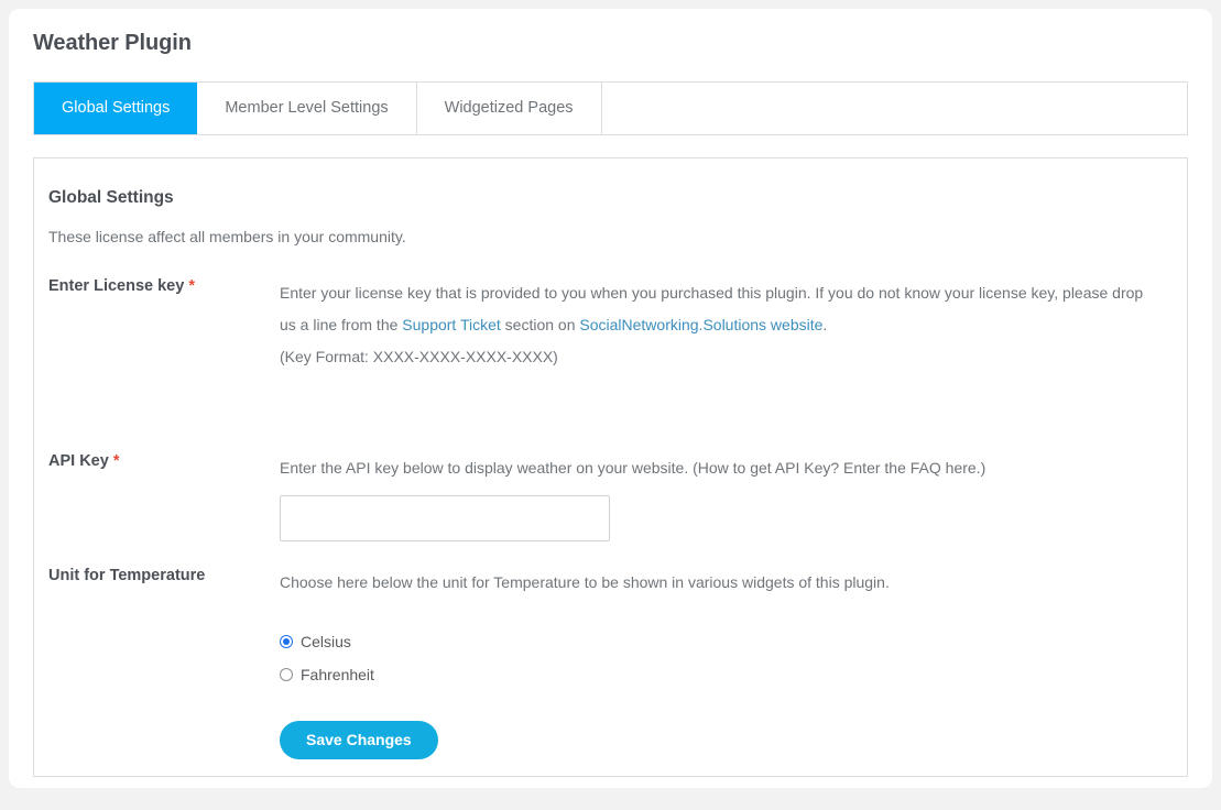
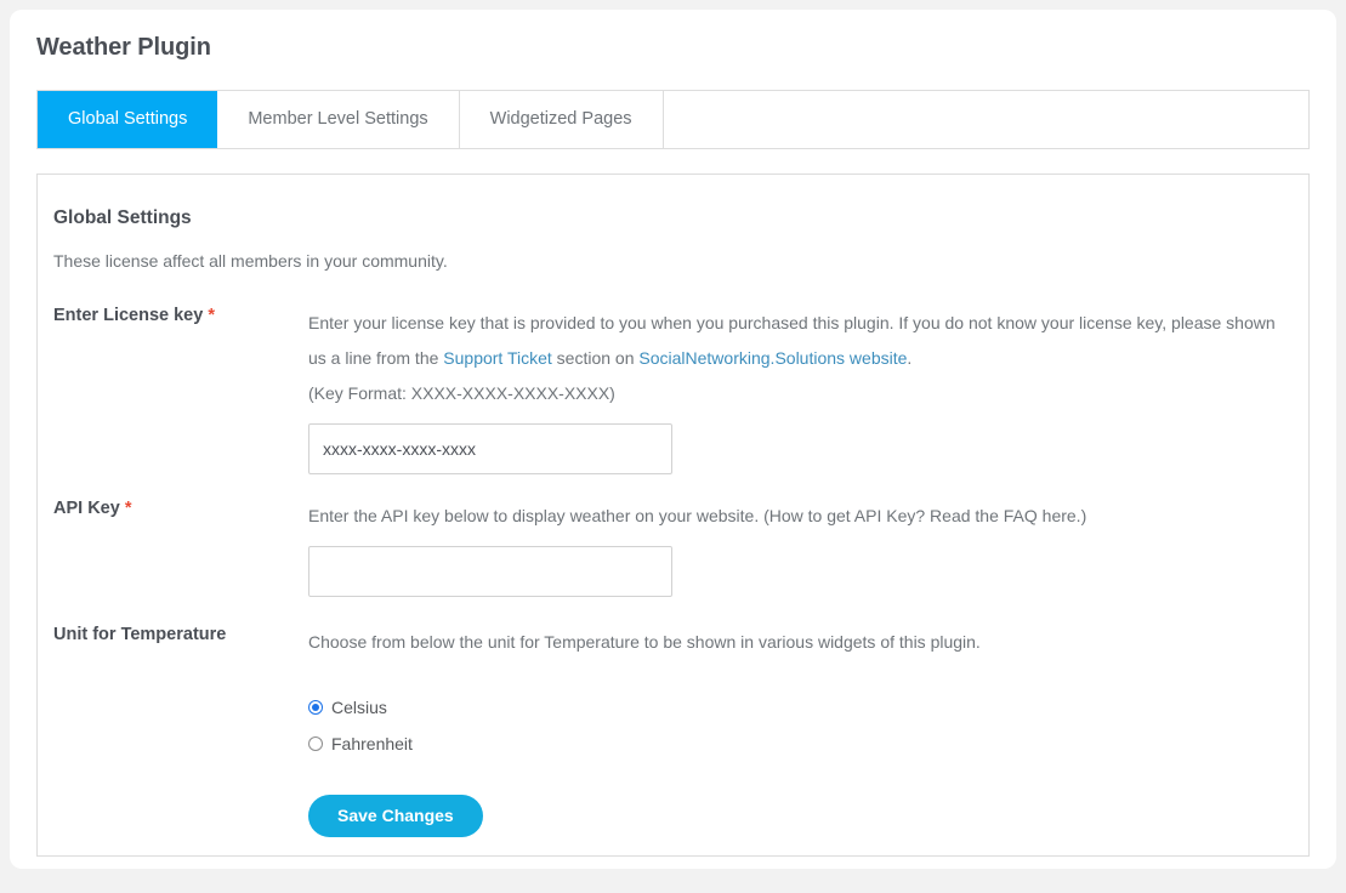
  Weather Plugin
  Global Settings
  Member Level Settings
  Widgetized Pages
  Global Settings
  These license affect all members in your community.
  Enter License key *
- Enter your license key that is provided to you when you purchased this plugin. If you do not know your license key, please drop us a line from the Support Ticket section on SocialNetworking.Solutions website.
+ Enter your license key that is provided to you when you purchased this plugin. If you do not know your license key, please shown us a line from the Support Ticket section on SocialNetworking.Solutions website.
  (Key Format: XXXX-XXXX-XXXX-XXXX)
+ xxxx-xxxx-xxxx-xxxx
  API Key *
- Enter the API key below to display weather on your website. (How to get API Key? Enter the FAQ here.)
+ Enter the API key below to display weather on your website. (How to get API Key? Read the FAQ here.)
  Unit for Temperature
- Choose here below the unit for Temperature to be shown in various widgets of this plugin.
+ Choose from below the unit for Temperature to be shown in various widgets of this plugin.
  Celsius
  Fahrenheit
  Save Changes
